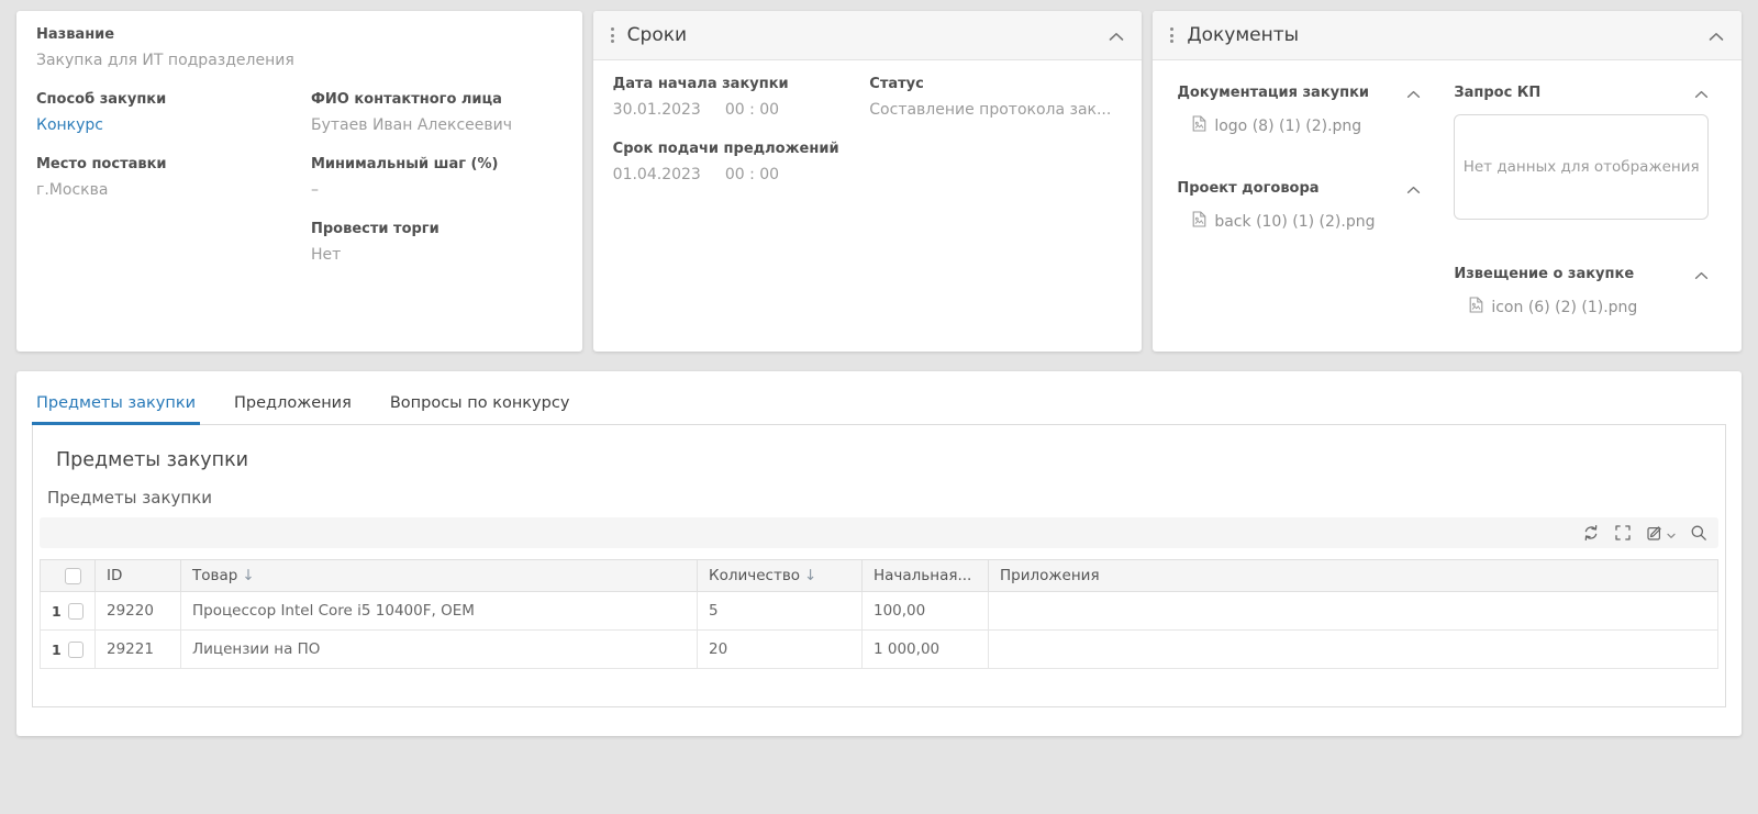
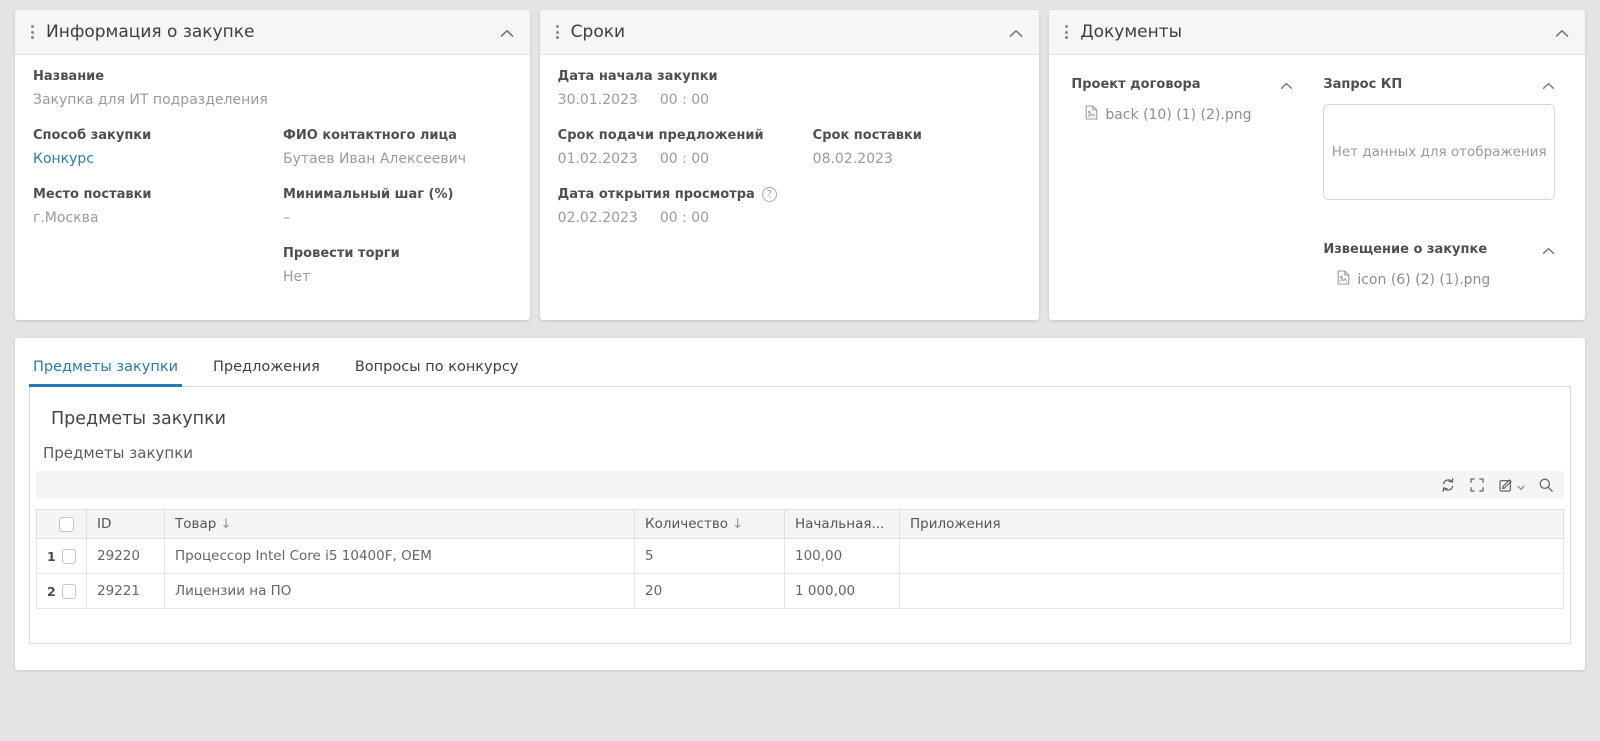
+ Информация о закупке
  Название
  Закупка для ИТ подразделения
  Способ закупки
  Конкурс
  ФИО контактного лица
  Бутаев Иван Алексеевич
  Место поставки
  г.Москва
  Минимальный шаг (%)
  –
  Провести торги
  Нет
  Сроки
  Дата начала закупки
  30.01.2023 00 : 00
- Статус
- Составление протокола зак...
  Срок подачи предложений
- 01.04.2023 00 : 00
+ 01.02.2023 00 : 00
+ Срок поставки
+ 08.02.2023
+ Дата открытия просмотра
+ ?
+ 02.02.2023 00 : 00
  Документы
- Документация закупки
- logo (8) (1) (2).png
  Проект договора
  back (10) (1) (2).png
  Запрос КП
  Нет данных для отображения
  Извещение о закупке
  icon (6) (2) (1).png
  Предметы закупки
  Предложения
  Вопросы по конкурсу
  Предметы закупки
  Предметы закупки
  	ID	Товар ↓	Количество ↓	Начальная...	Приложения
  1	29220	Процессор Intel Core i5 10400F, OEM	5	100,00
- 1	29221	Лицензии на ПО	20	1 000,00
+ 2	29221	Лицензии на ПО	20	1 000,00
